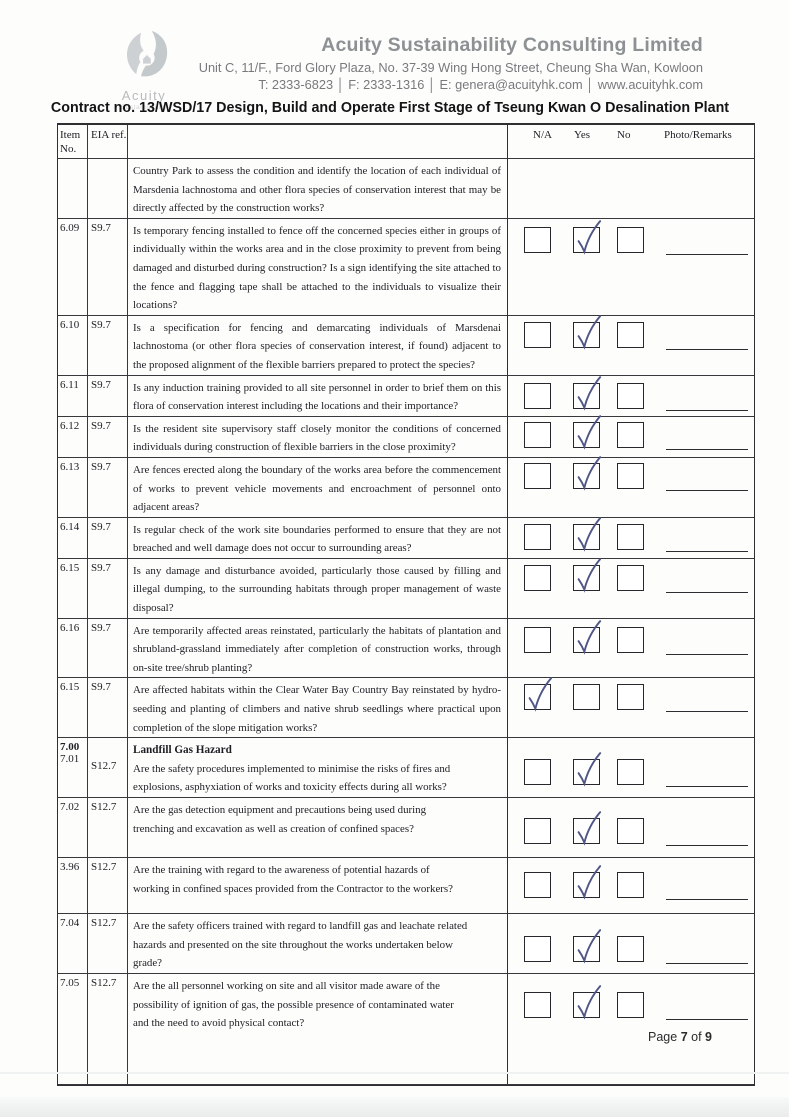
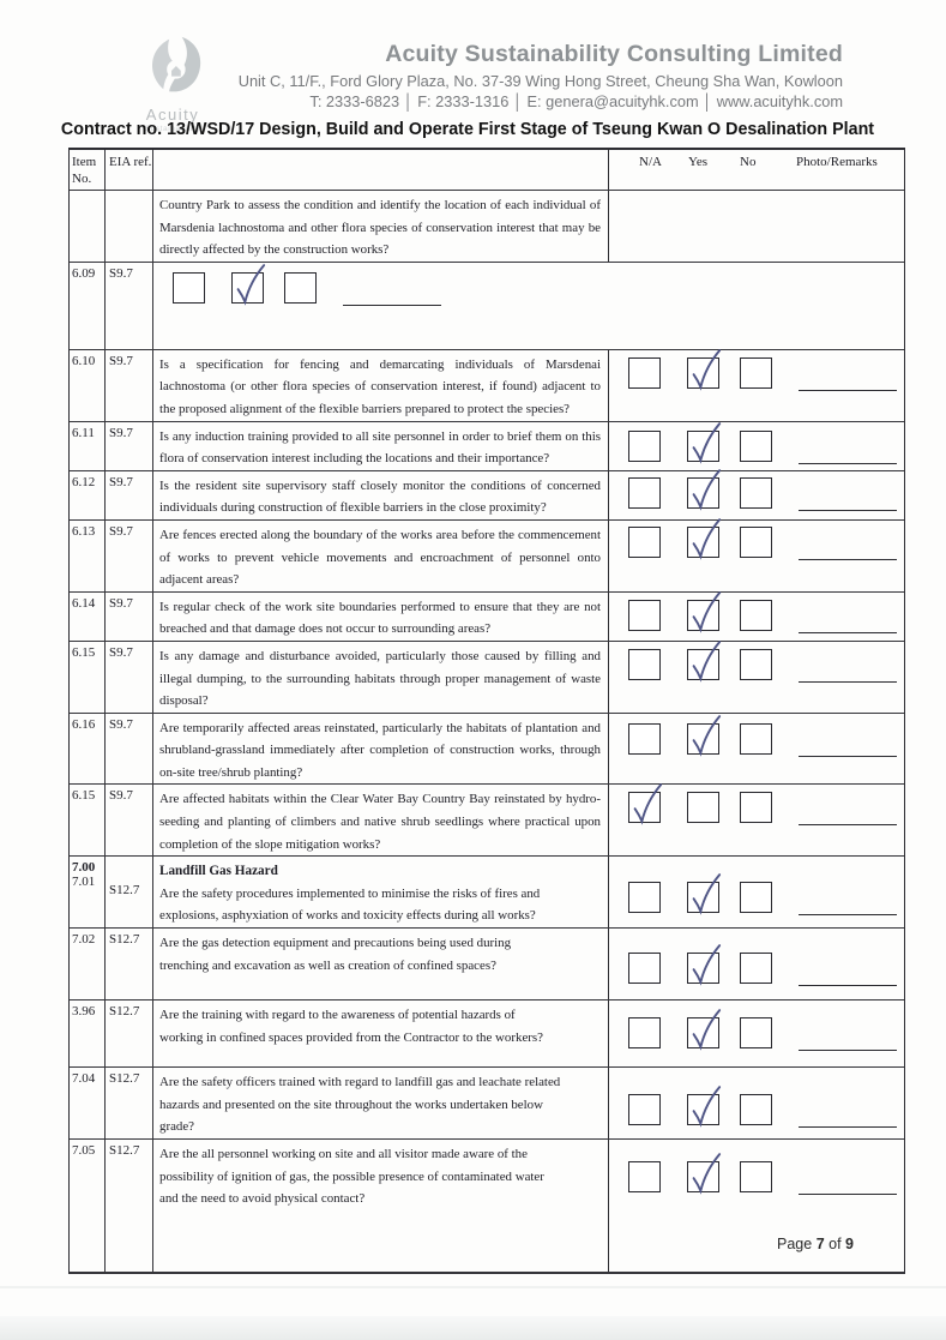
  Acuity
  Acuity Sustainability Consulting Limited
  Unit C, 11/F., Ford Glory Plaza, No. 37-39 Wing Hong Street, Cheung Sha Wan, Kowloon
  T: 2333-6823 │ F: 2333-1316 │ E: genera@acuityhk.com │ www.acuityhk.com
  Contract no. 13/WSD/17 Design, Build and Operate First Stage of Tseung Kwan O Desalination Plant
  Item
  No.
  EIA ref.
  N/A
  Yes
  No
  Photo/Remarks
  Country Park to assess the condition and identify the location of each individual of Marsdenia lachnostoma and other flora species of conservation interest that may be directly affected by the construction works?
  6.09
  S9.7
- Is temporary fencing installed to fence off the concerned species either in groups of individually within the works area and in the close proximity to prevent from being damaged and disturbed during construction? Is a sign identifying the site attached to the fence and flagging tape shall be attached to the individuals to visualize their locations?
  6.10
  S9.7
  Is a specification for fencing and demarcating individuals of Marsdenai lachnostoma (or other flora species of conservation interest, if found) adjacent to the proposed alignment of the flexible barriers prepared to protect the species?
  6.11
  S9.7
  Is any induction training provided to all site personnel in order to brief them on this flora of conservation interest including the locations and their importance?
  6.12
  S9.7
  Is the resident site supervisory staff closely monitor the conditions of concerned individuals during construction of flexible barriers in the close proximity?
  6.13
  S9.7
  Are fences erected along the boundary of the works area before the commencement of works to prevent vehicle movements and encroachment of personnel onto adjacent areas?
  6.14
  S9.7
- Is regular check of the work site boundaries performed to ensure that they are not breached and well damage does not occur to surrounding areas?
+ Is regular check of the work site boundaries performed to ensure that they are not breached and that damage does not occur to surrounding areas?
  6.15
  S9.7
  Is any damage and disturbance avoided, particularly those caused by filling and illegal dumping, to the surrounding habitats through proper management of waste disposal?
  6.16
  S9.7
  Are temporarily affected areas reinstated, particularly the habitats of plantation and shrubland-grassland immediately after completion of construction works, through on-site tree/shrub planting?
  6.15
  S9.7
  Are affected habitats within the Clear Water Bay Country Bay reinstated by hydro-seeding and planting of climbers and native shrub seedlings where practical upon completion of the slope mitigation works?
  7.00
  7.01
  S12.7
  Landfill Gas Hazard
  Are the safety procedures implemented to minimise the risks of fires and explosions, asphyxiation of works and toxicity effects during all works?
  7.02
  S12.7
  Are the gas detection equipment and precautions being used during trenching and excavation as well as creation of confined spaces?
  3.96
  S12.7
  Are the training with regard to the awareness of potential hazards of working in confined spaces provided from the Contractor to the workers?
  7.04
  S12.7
  Are the safety officers trained with regard to landfill gas and leachate related hazards and presented on the site throughout the works undertaken below grade?
  7.05
  S12.7
  Are the all personnel working on site and all visitor made aware of the possibility of ignition of gas, the possible presence of contaminated water and the need to avoid physical contact?
  Page 7 of 9
